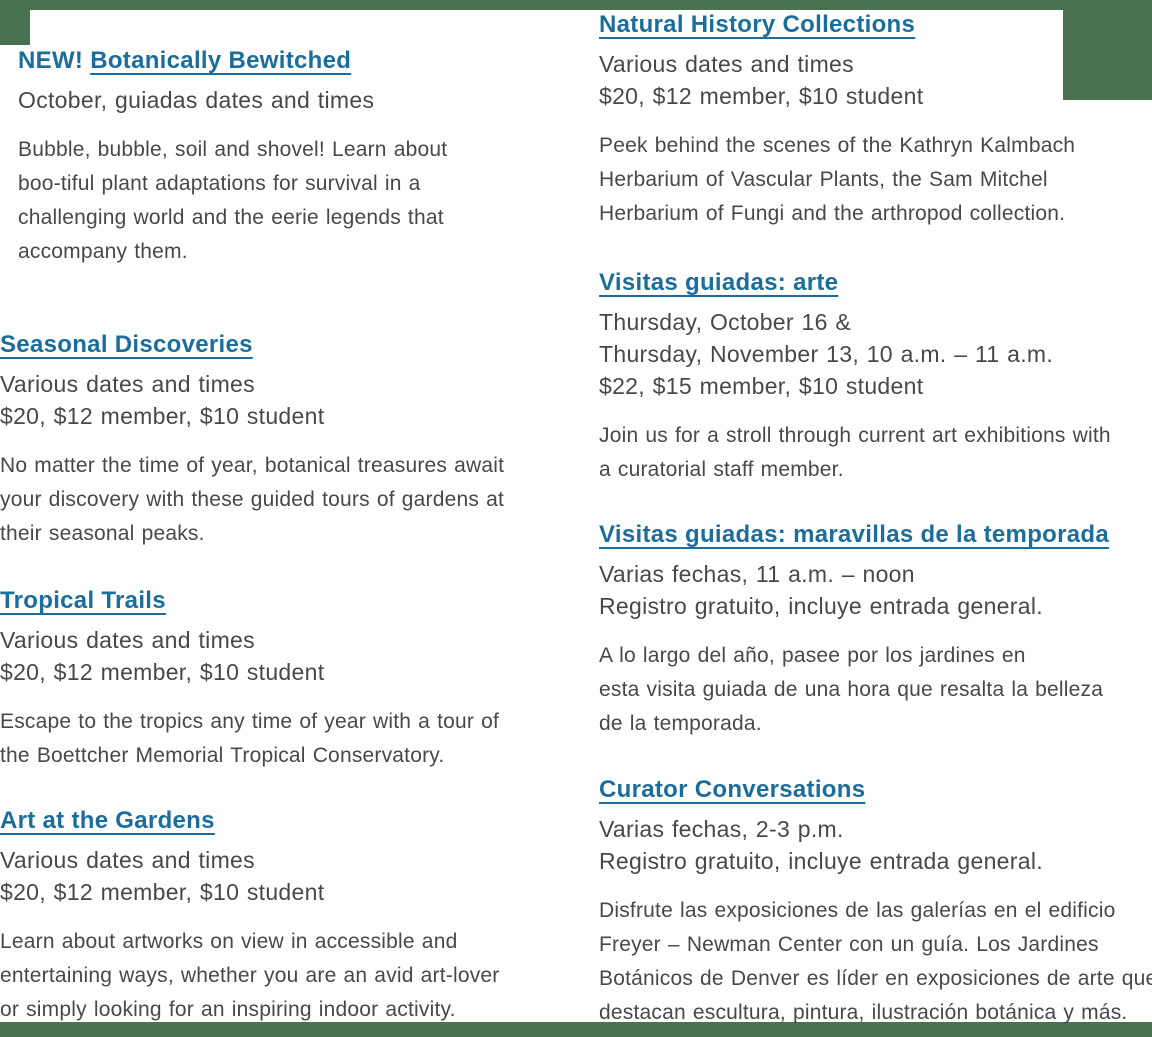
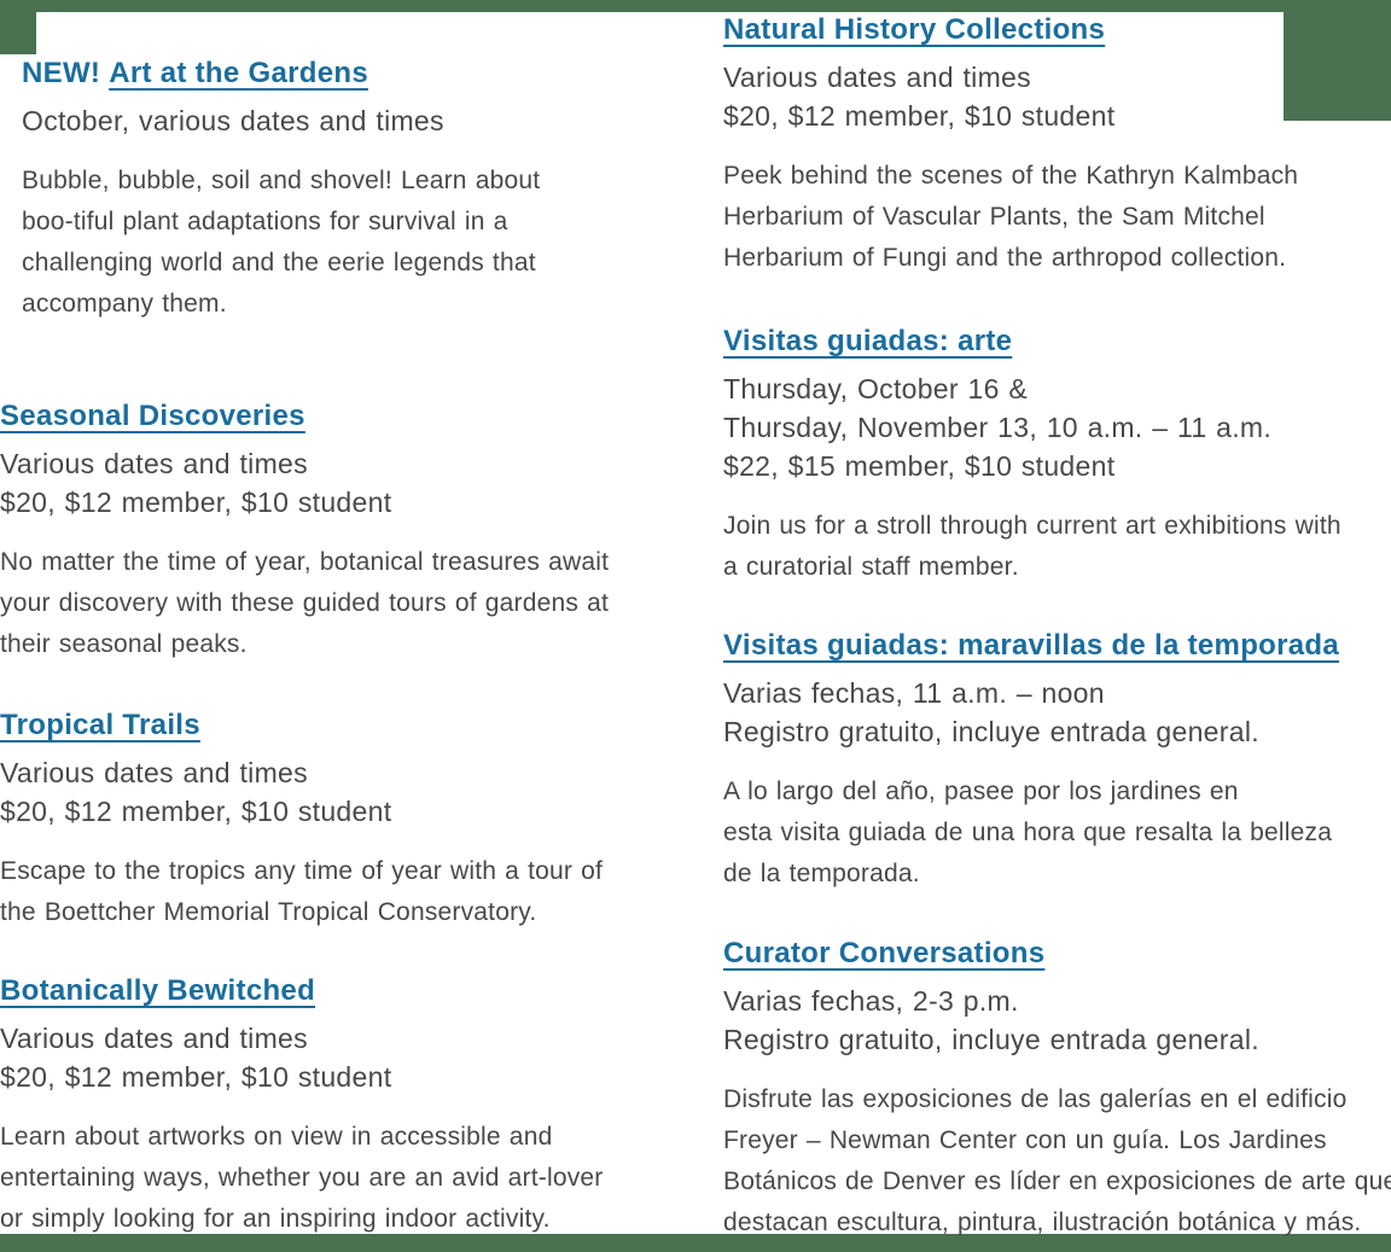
- NEW! Botanically Bewitched
+ NEW! Art at the Gardens
- October, guiadas dates and times
+ October, various dates and times
  Bubble, bubble, soil and shovel! Learn about
  boo-tiful plant adaptations for survival in a
  challenging world and the eerie legends that
  accompany them.
  Seasonal Discoveries
  Various dates and times
  $20, $12 member, $10 student
  No matter the time of year, botanical treasures await
  your discovery with these guided tours of gardens at
  their seasonal peaks.
  Tropical Trails
  Various dates and times
  $20, $12 member, $10 student
  Escape to the tropics any time of year with a tour of
  the Boettcher Memorial Tropical Conservatory.
- Art at the Gardens
+ Botanically Bewitched
  Various dates and times
  $20, $12 member, $10 student
  Learn about artworks on view in accessible and
  entertaining ways, whether you are an avid art-lover
  or simply looking for an inspiring indoor activity.
  Natural History Collections
  Various dates and times
  $20, $12 member, $10 student
  Peek behind the scenes of the Kathryn Kalmbach
  Herbarium of Vascular Plants, the Sam Mitchel
  Herbarium of Fungi and the arthropod collection.
  Visitas guiadas: arte
  Thursday, October 16 &
  Thursday, November 13, 10 a.m. – 11 a.m.
  $22, $15 member, $10 student
  Join us for a stroll through current art exhibitions with
  a curatorial staff member.
  Visitas guiadas: maravillas de la temporada
  Varias fechas, 11 a.m. – noon
  Registro gratuito, incluye entrada general.
  A lo largo del año, pasee por los jardines en
  esta visita guiada de una hora que resalta la belleza
  de la temporada.
  Curator Conversations
  Varias fechas, 2-3 p.m.
  Registro gratuito, incluye entrada general.
  Disfrute las exposiciones de las galerías en el edificio
  Freyer – Newman Center con un guía. Los Jardines
  Botánicos de Denver es líder en exposiciones de arte que
  destacan escultura, pintura, ilustración botánica y más.
